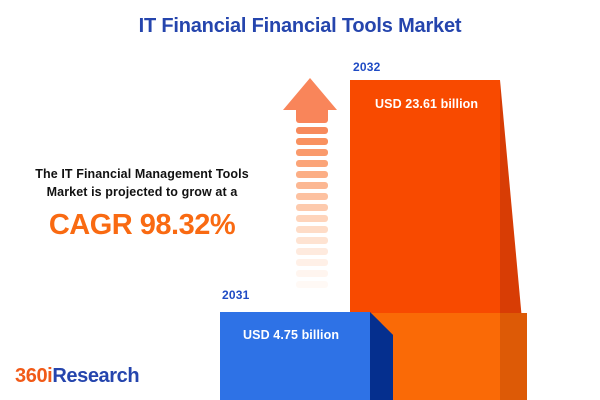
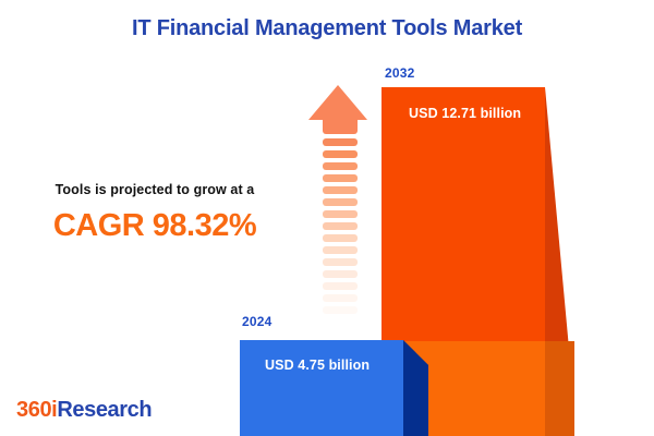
- IT Financial Financial Tools Market
+ IT Financial Management Tools Market
  2032
- 2031
+ 2024
- USD 23.61 billion
+ USD 12.71 billion
  USD 4.75 billion
- The IT Financial Management Tools
- Market is projected to grow at a
+ Tools is projected to grow at a
  CAGR 98.32%
  360iResearch
